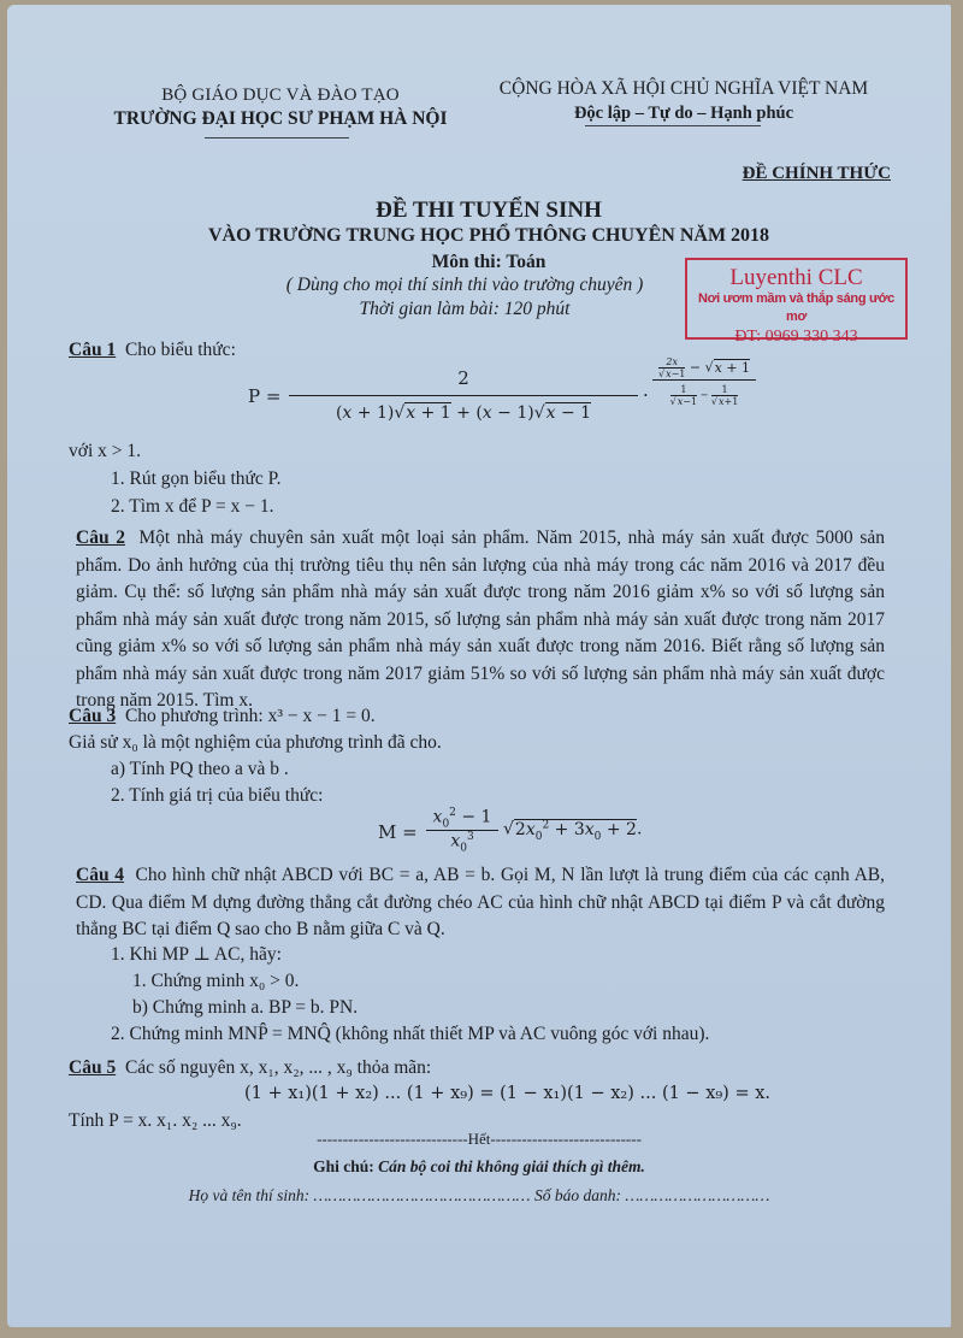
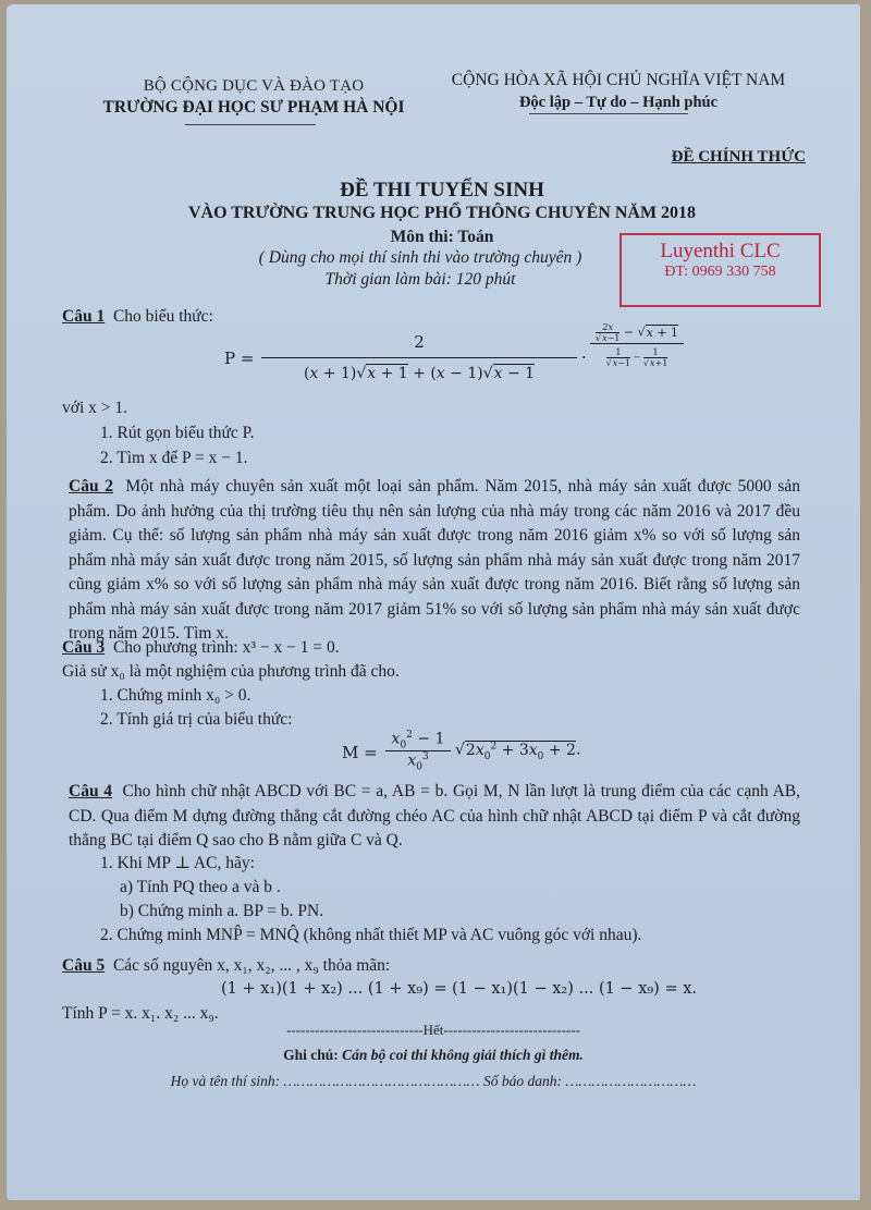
- BỘ GIÁO DỤC VÀ ĐÀO TẠO
+ BỘ CỘNG DỤC VÀ ĐÀO TẠO
  TRƯỜNG ĐẠI HỌC SƯ PHẠM HÀ NỘI
  CỘNG HÒA XÃ HỘI CHỦ NGHĨA VIỆT NAM
  Độc lập – Tự do – Hạnh phúc
  ĐỀ CHÍNH THỨC
  ĐỀ THI TUYỂN SINH
  VÀO TRƯỜNG TRUNG HỌC PHỔ THÔNG CHUYÊN NĂM 2018
  Môn thi: Toán
  ( Dùng cho mọi thí sinh thi vào trường chuyên )
  Thời gian làm bài: 120 phút
  Luyenthi CLC
- Nơi ươm mầm và thắp sáng ước mơ
- ĐT: 0969 330 343
+ ĐT: 0969 330 758
  Câu 1 Cho biểu thức:
  P =
  2
  (x + 1)√x + 1 + (x − 1)√x − 1
  ·
  2x
  √x−1
  − √x + 1
  1
  √x−1
  −
  1
  √x+1
  với x > 1.
  1. Rút gọn biểu thức P.
  2. Tìm x để P = x − 1.
  Câu 2 Một nhà máy chuyên sản xuất một loại sản phẩm. Năm 2015, nhà máy sản xuất được 5000 sản phẩm. Do ảnh hưởng của thị trường tiêu thụ nên sản lượng của nhà máy trong các năm 2016 và 2017 đều giảm. Cụ thể: số lượng sản phẩm nhà máy sản xuất được trong năm 2016 giảm x% so với số lượng sản phẩm nhà máy sản xuất được trong năm 2015, số lượng sản phẩm nhà máy sản xuất được trong năm 2017 cũng giảm x% so với số lượng sản phẩm nhà máy sản xuất được trong năm 2016. Biết rằng số lượng sản phẩm nhà máy sản xuất được trong năm 2017 giảm 51% so với số lượng sản phẩm nhà máy sản xuất được trong năm 2015. Tìm x.
  Câu 3 Cho phương trình: x³ − x − 1 = 0.
  Giả sử x₀ là một nghiệm của phương trình đã cho.
- a) Tính PQ theo a và b .
+ 1. Chứng minh x₀ > 0.
  2. Tính giá trị của biểu thức:
  M =
  x02 − 1
  x03
  √2x02 + 3x0 + 2.
  Câu 4 Cho hình chữ nhật ABCD với BC = a, AB = b. Gọi M, N lần lượt là trung điểm của các cạnh AB, CD. Qua điểm M dựng đường thẳng cắt đường chéo AC của hình chữ nhật ABCD tại điểm P và cắt đường thẳng BC tại điểm Q sao cho B nằm giữa C và Q.
  1. Khi MP ⊥ AC, hãy:
- 1. Chứng minh x₀ > 0.
+ a) Tính PQ theo a và b .
  b) Chứng minh a. BP = b. PN.
  2. Chứng minh MNP̂ = MNQ̂ (không nhất thiết MP và AC vuông góc với nhau).
  Câu 5 Các số nguyên x, x₁, x₂, ... , x₉ thỏa mãn:
  (1 + x₁)(1 + x₂) ... (1 + x₉) = (1 − x₁)(1 − x₂) ... (1 − x₉) = x.
  Tính P = x. x₁. x₂ ... x₉.
  -----------------------------Hết-----------------------------
  Ghi chú: Cán bộ coi thi không giải thích gì thêm.
  Họ và tên thí sinh: ……………………………………… Số báo danh: …………………………
